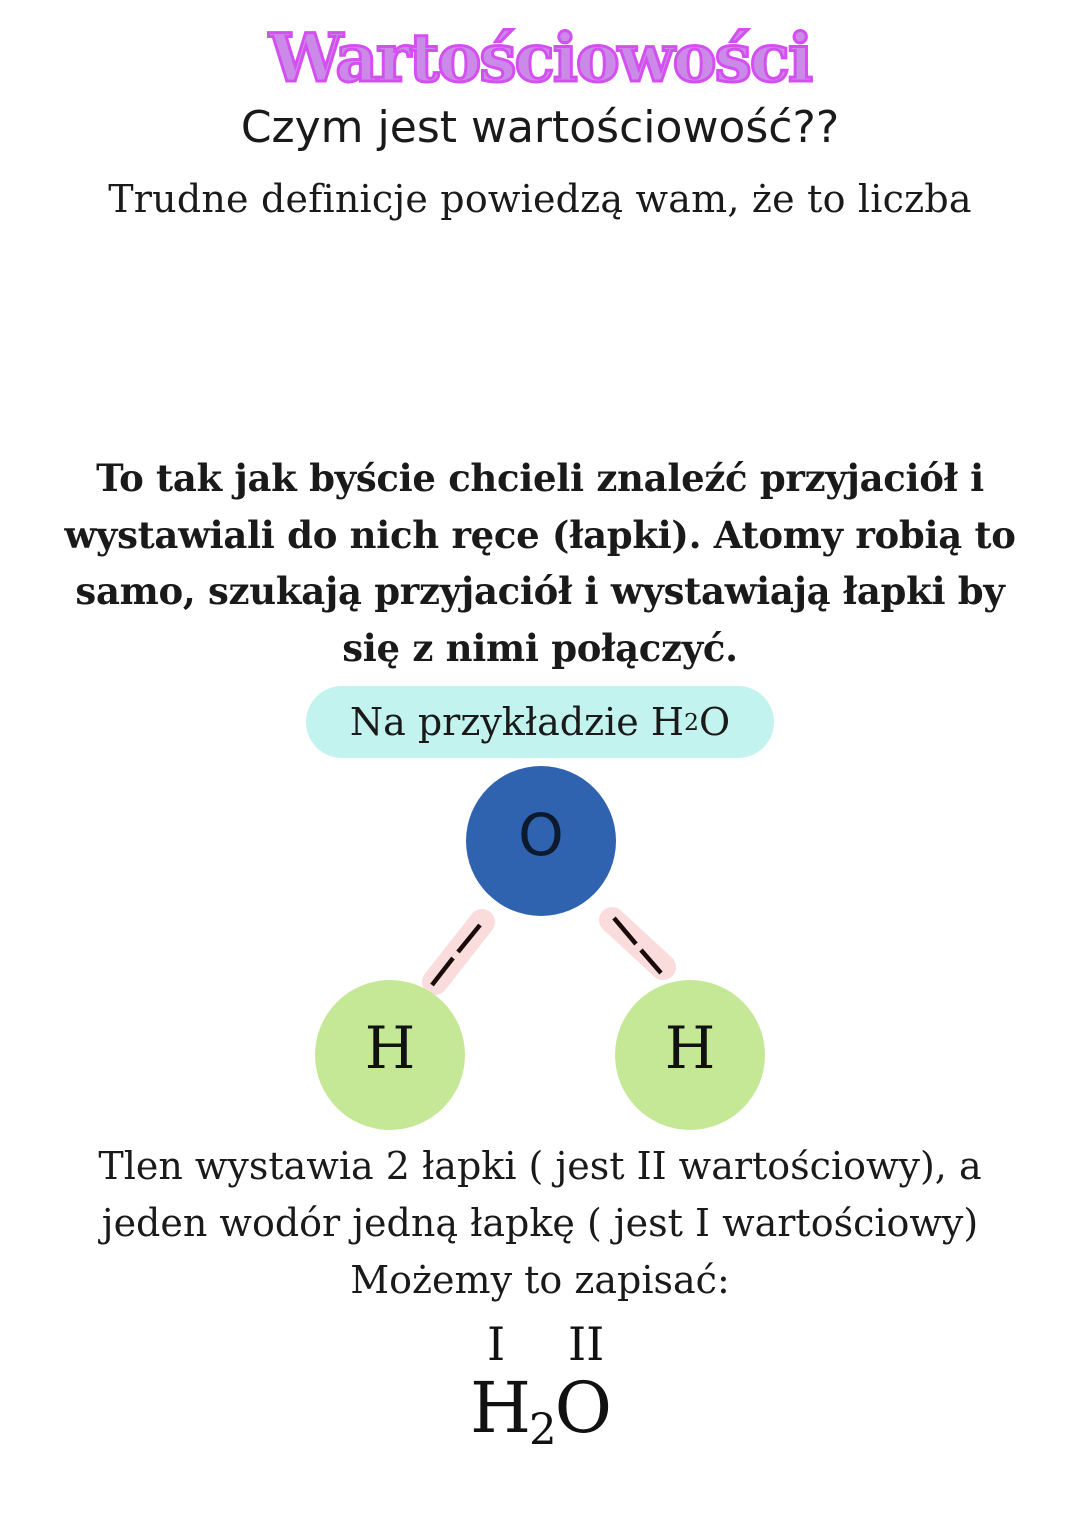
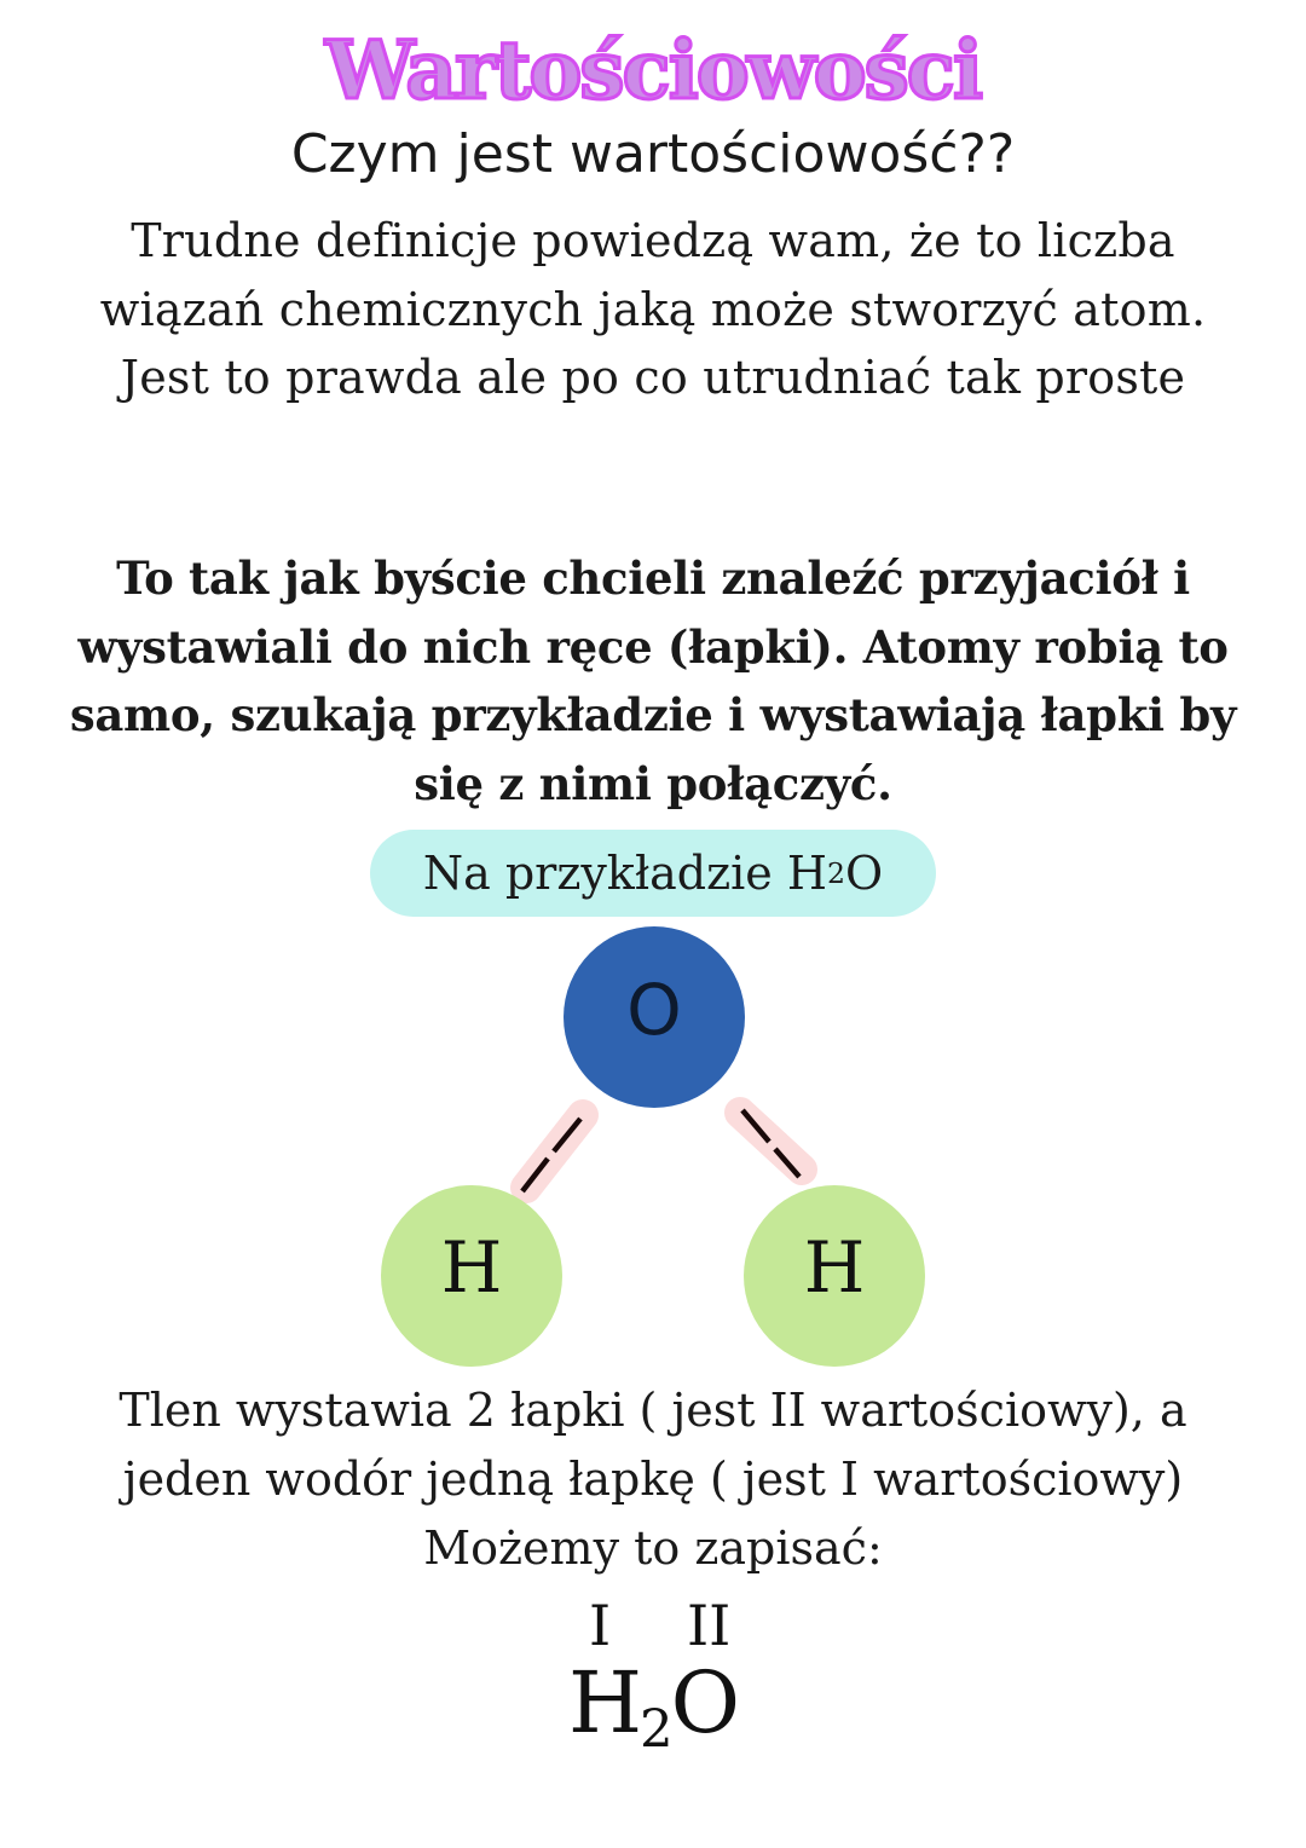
  Wartościowości
  Czym jest wartościowość??
  Trudne definicje powiedzą wam, że to liczba
+ wiązań chemicznych jaką może stworzyć atom.
+ Jest to prawda ale po co utrudniać tak proste
  To tak jak byście chcieli znaleźć przyjaciół i
  wystawiali do nich ręce (łapki). Atomy robią to
- samo, szukają przyjaciół i wystawiają łapki by
+ samo, szukają przykładzie i wystawiają łapki by
  się z nimi połączyć.
  Na przykładzie H
  O
  O
  H
  H
  Tlen wystawia 2 łapki ( jest II wartościowy), a
  jeden wodór jedną łapkę ( jest I wartościowy)
  Możemy to zapisać:
  I
  II
  H2O
